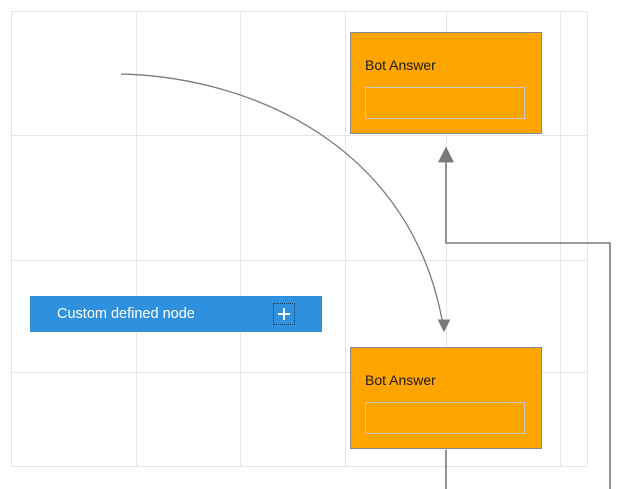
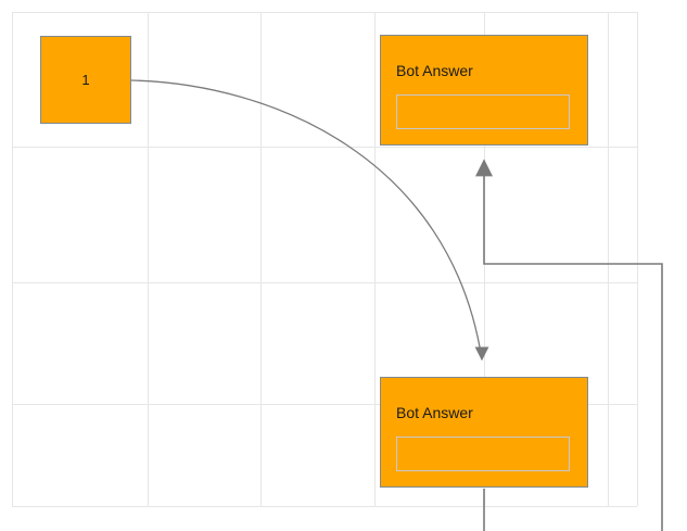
+ 1
  Bot Answer
  Bot Answer
- Custom defined node
